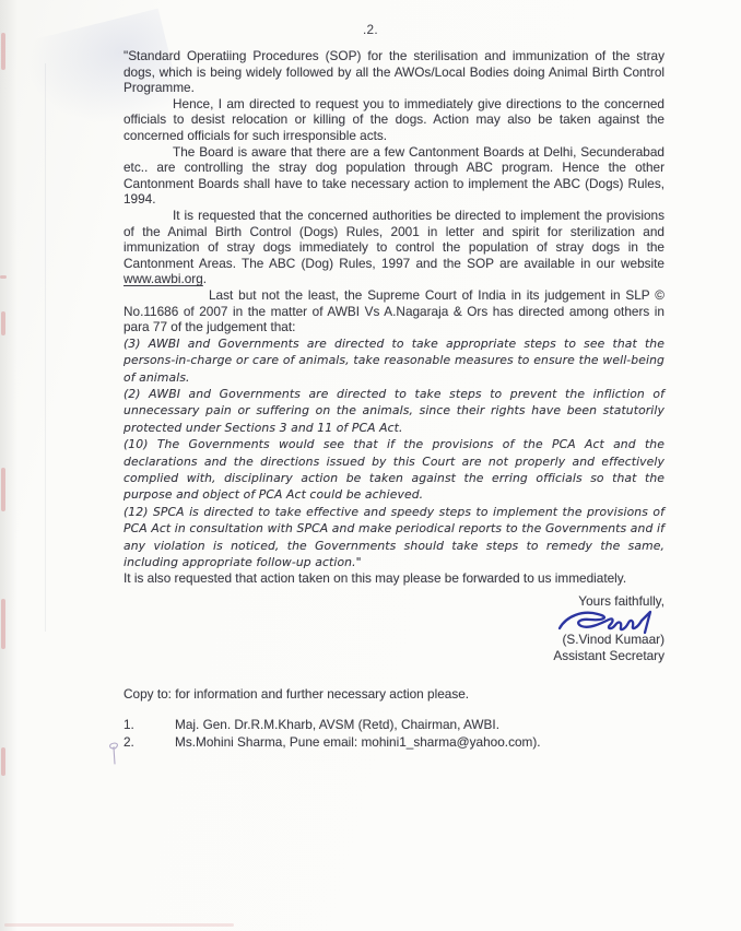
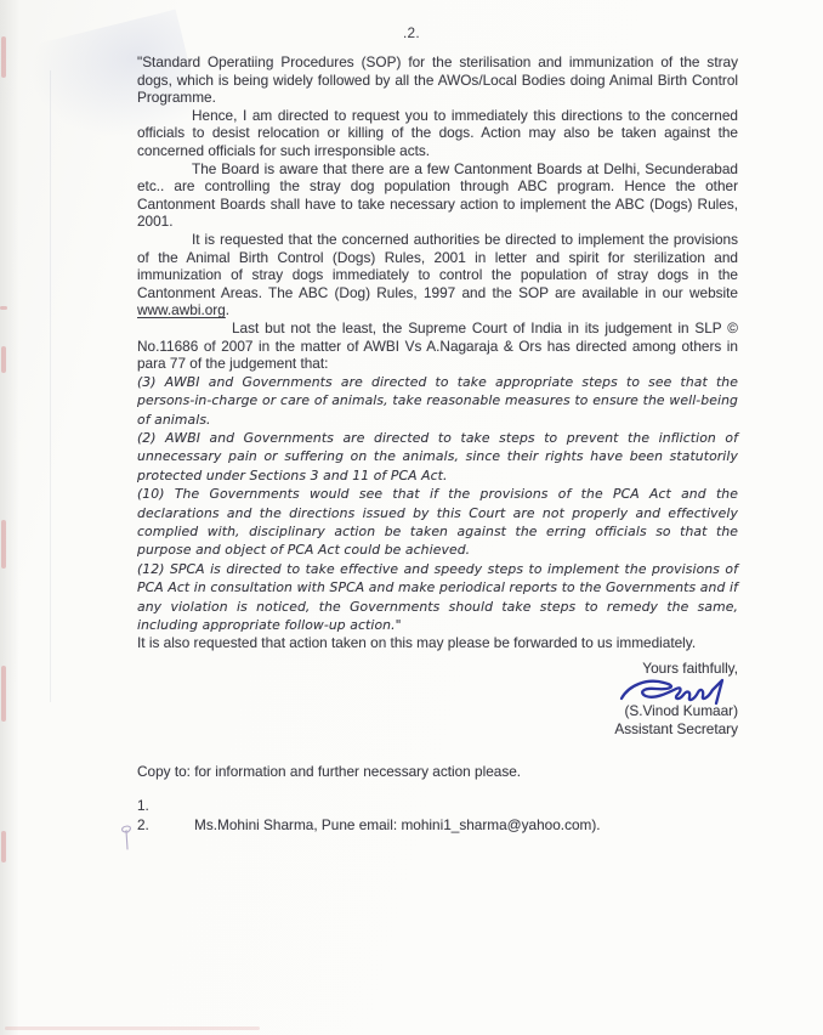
  .2.
  "Standard Operatiing Procedures (SOP) for the sterilisation and immunization of the stray dogs, which is being widely followed by all the AWOs/Local Bodies doing Animal Birth Control Programme.
- Hence, I am directed to request you to immediately give directions to the concerned officials to desist relocation or killing of the dogs. Action may also be taken against the concerned officials for such irresponsible acts.
+ Hence, I am directed to request you to immediately this directions to the concerned officials to desist relocation or killing of the dogs. Action may also be taken against the concerned officials for such irresponsible acts.
- The Board is aware that there are a few Cantonment Boards at Delhi, Secunderabad etc.. are controlling the stray dog population through ABC program. Hence the other Cantonment Boards shall have to take necessary action to implement the ABC (Dogs) Rules, 1994.
+ The Board is aware that there are a few Cantonment Boards at Delhi, Secunderabad etc.. are controlling the stray dog population through ABC program. Hence the other Cantonment Boards shall have to take necessary action to implement the ABC (Dogs) Rules, 2001.
  It is requested that the concerned authorities be directed to implement the provisions of the Animal Birth Control (Dogs) Rules, 2001 in letter and spirit for sterilization and immunization of stray dogs immediately to control the population of stray dogs in the Cantonment Areas. The ABC (Dog) Rules, 1997 and the SOP are available in our website www.awbi.org.
  Last but not the least, the Supreme Court of India in its judgement in SLP © No.11686 of 2007 in the matter of AWBI Vs A.Nagaraja & Ors has directed among others in para 77 of the judgement that:
  (3) AWBI and Governments are directed to take appropriate steps to see that the persons-in-charge or care of animals, take reasonable measures to ensure the well-being of animals.
  (2) AWBI and Governments are directed to take steps to prevent the infliction of unnecessary pain or suffering on the animals, since their rights have been statutorily protected under Sections 3 and 11 of PCA Act.
  (10) The Governments would see that if the provisions of the PCA Act and the declarations and the directions issued by this Court are not properly and effectively complied with, disciplinary action be taken against the erring officials so that the purpose and object of PCA Act could be achieved.
  (12) SPCA is directed to take effective and speedy steps to implement the provisions of PCA Act in consultation with SPCA and make periodical reports to the Governments and if any violation is noticed, the Governments should take steps to remedy the same, including appropriate follow-up action."
  It is also requested that action taken on this may please be forwarded to us immediately.
  Yours faithfully,
  (S.Vinod Kumaar)
  Assistant Secretary
  Copy to: for information and further necessary action please.
  1.
- Maj. Gen. Dr.R.M.Kharb, AVSM (Retd), Chairman, AWBI.
  2.
  Ms.Mohini Sharma, Pune email: mohini1_sharma@yahoo.com).
